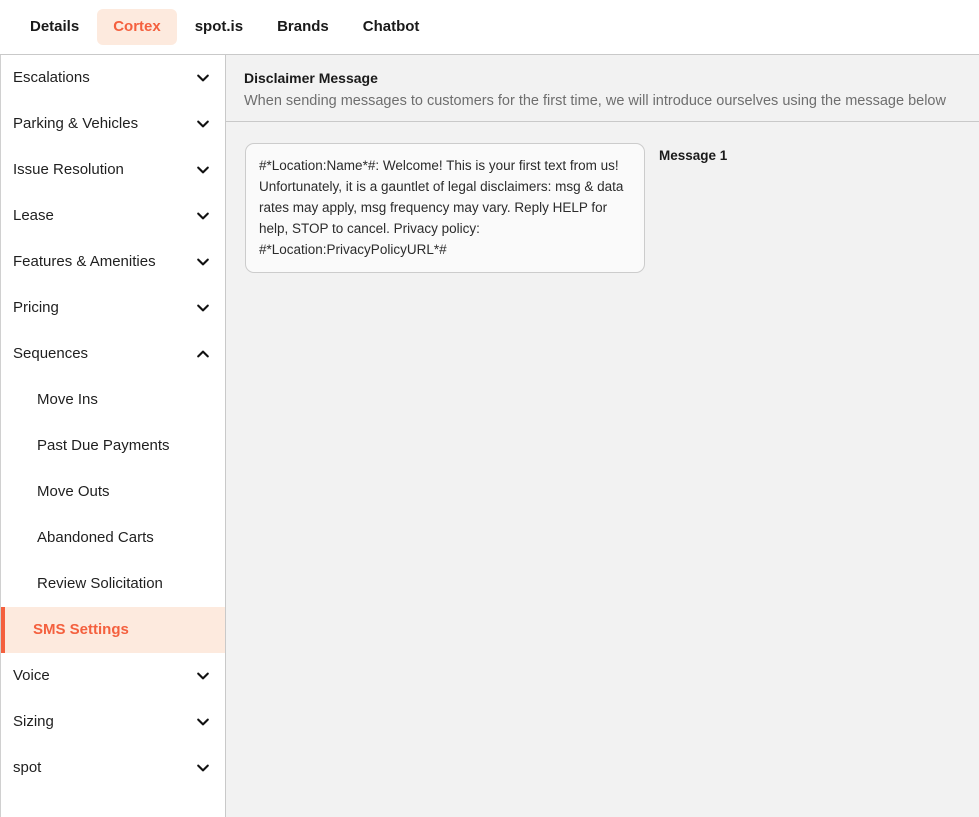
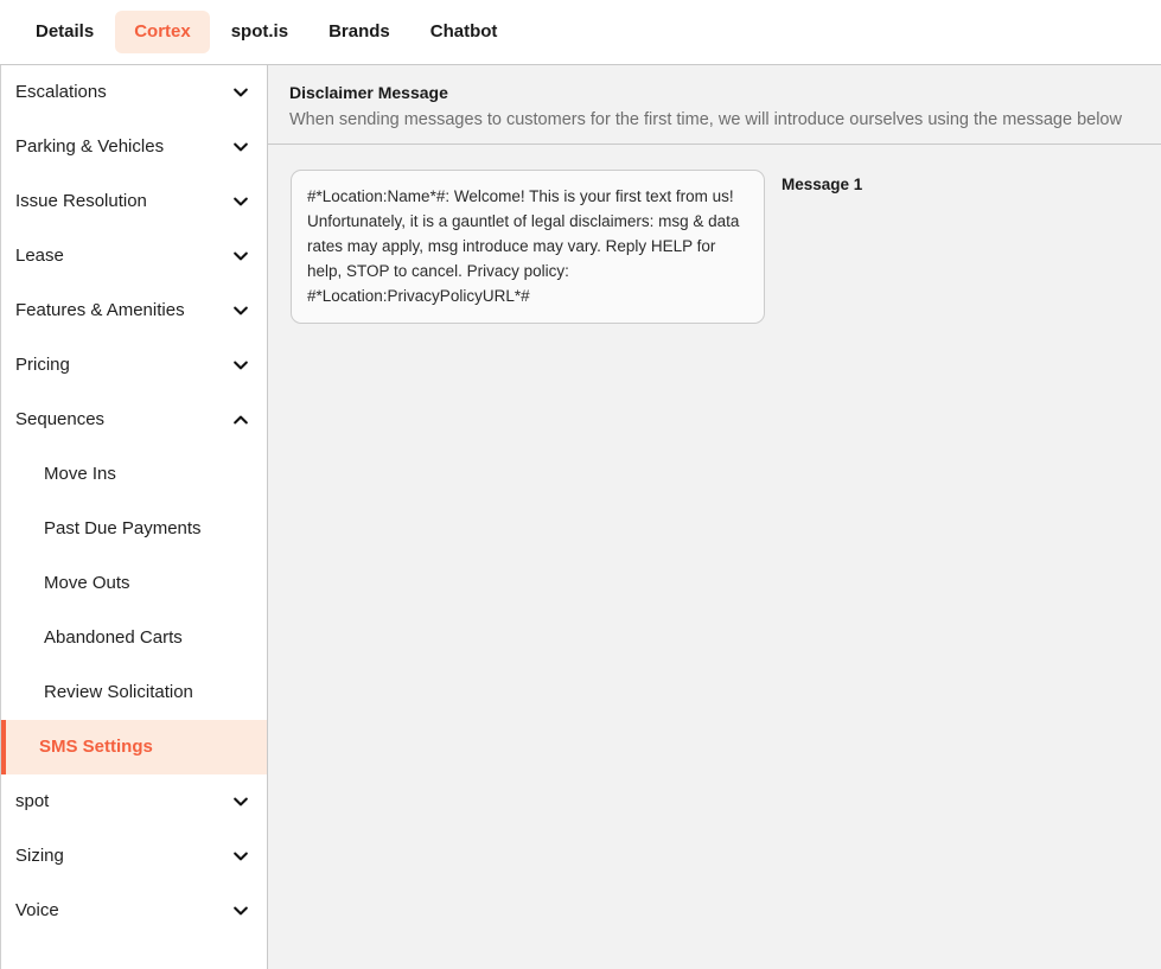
  Details
  Cortex
  spot.is
  Brands
  Chatbot
  Escalations
  Parking & Vehicles
  Issue Resolution
  Lease
  Features & Amenities
  Pricing
  Sequences
  Move Ins
  Past Due Payments
  Move Outs
  Abandoned Carts
  Review Solicitation
  SMS Settings
- Voice
+ spot
  Sizing
- spot
+ Voice
  Disclaimer Message
  When sending messages to customers for the first time, we will introduce ourselves using the message below
- #*Location:Name*#: Welcome! This is your first text from us! Unfortunately, it is a gauntlet of legal disclaimers: msg & data rates may apply, msg frequency may vary. Reply HELP for help, STOP to cancel. Privacy policy: #*Location:PrivacyPolicyURL*#
+ #*Location:Name*#: Welcome! This is your first text from us! Unfortunately, it is a gauntlet of legal disclaimers: msg & data rates may apply, msg introduce may vary. Reply HELP for help, STOP to cancel. Privacy policy: #*Location:PrivacyPolicyURL*#
  Message 1
